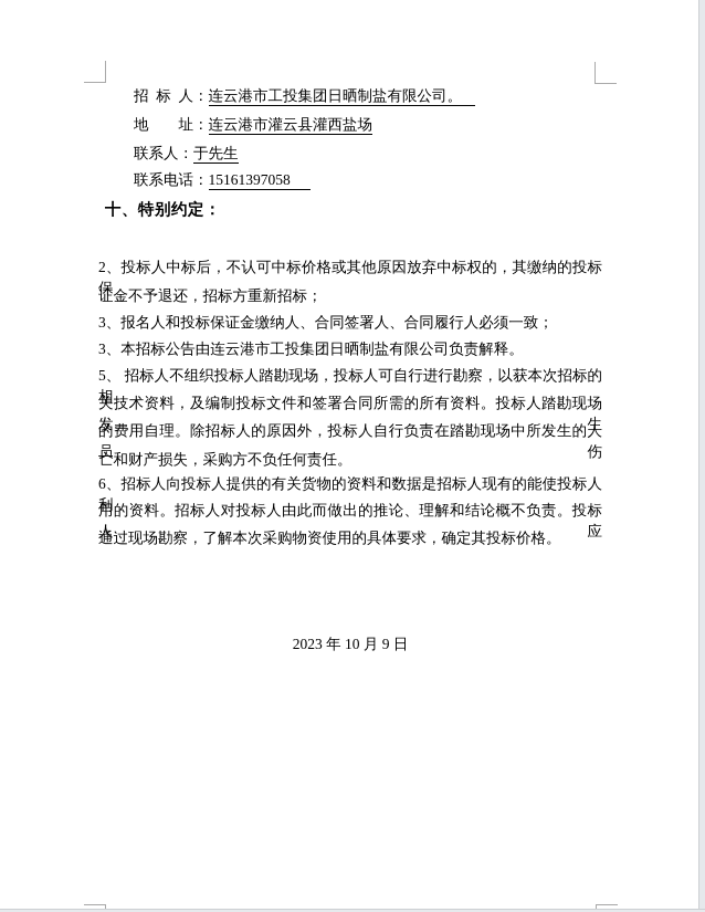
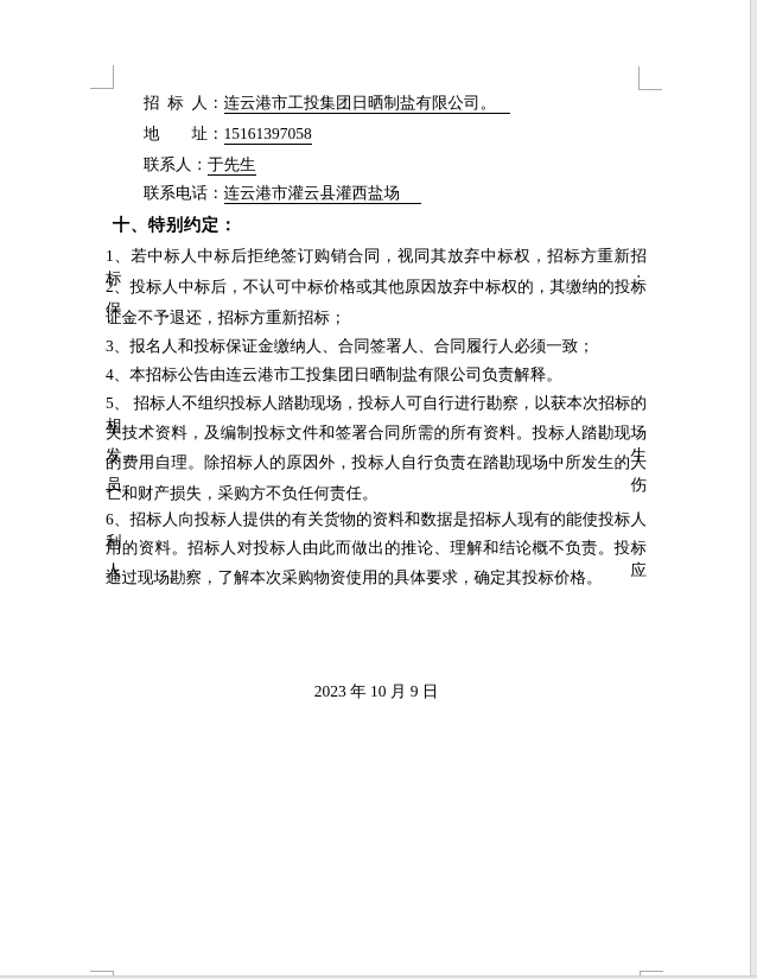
  招 标 人：连云港市工投集团日晒制盐有限公司。
- 地 址：连云港市灌云县灌西盐场
+ 地 址：15161397058
  联系人：于先生
- 联系电话：15161397058
+ 联系电话：连云港市灌云县灌西盐场
  十、特别约定：
+ 1、若中标人中标后拒绝签订购销合同，视同其放弃中标权，招标方重新招标；
  2、投标人中标后，不认可中标价格或其他原因放弃中标权的，其缴纳的投标保
  证金不予退还，招标方重新招标；
  3、报名人和投标保证金缴纳人、合同签署人、合同履行人必须一致；
- 3、本招标公告由连云港市工投集团日晒制盐有限公司负责解释。
+ 4、本招标公告由连云港市工投集团日晒制盐有限公司负责解释。
  5、 招标人不组织投标人踏勘现场，投标人可自行进行勘察，以获本次招标的相
  关技术资料，及编制投标文件和签署合同所需的所有资料。投标人踏勘现场发生
  的费用自理。除招标人的原因外，投标人自行负责在踏勘现场中所发生的人员伤
  亡和财产损失，采购方不负任何责任。
  6、招标人向投标人提供的有关货物的资料和数据是招标人现有的能使投标人利
  用的资料。招标人对投标人由此而做出的推论、理解和结论概不负责。投标人应
  通过现场勘察，了解本次采购物资使用的具体要求，确定其投标价格。
  2023 年 10 月 9 日
